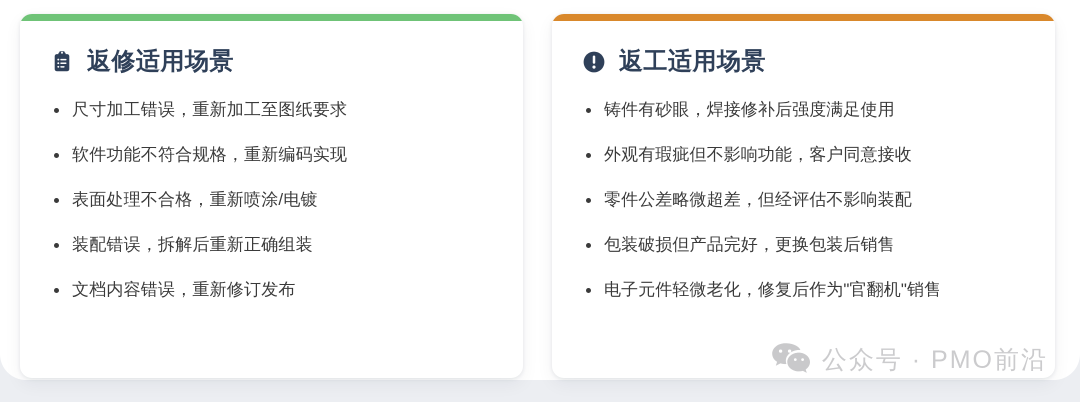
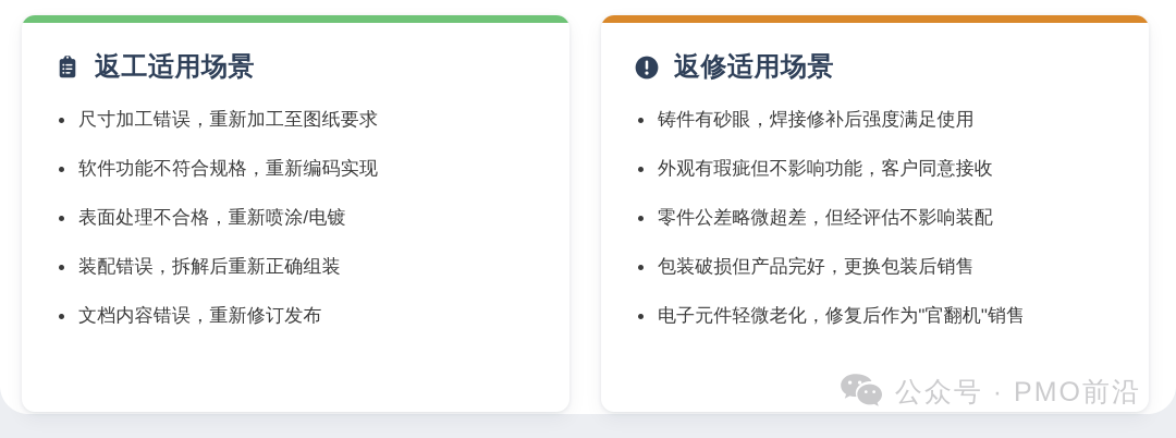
- 返修适用场景
+ 返工适用场景
  尺寸加工错误，重新加工至图纸要求
  软件功能不符合规格，重新编码实现
  表面处理不合格，重新喷涂/电镀
  装配错误，拆解后重新正确组装
  文档内容错误，重新修订发布
- 返工适用场景
+ 返修适用场景
  铸件有砂眼，焊接修补后强度满足使用
  外观有瑕疵但不影响功能，客户同意接收
  零件公差略微超差，但经评估不影响装配
  包装破损但产品完好，更换包装后销售
  电子元件轻微老化，修复后作为"官翻机"销售
  公众号 · PMO前沿
